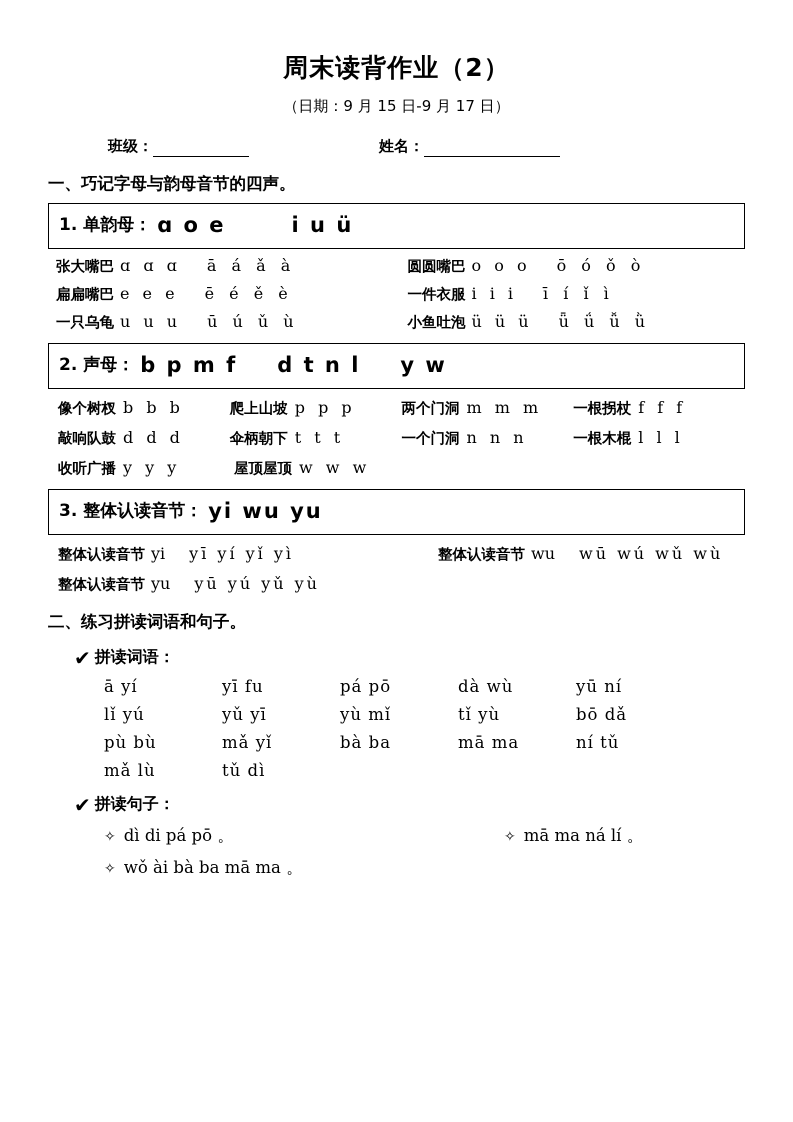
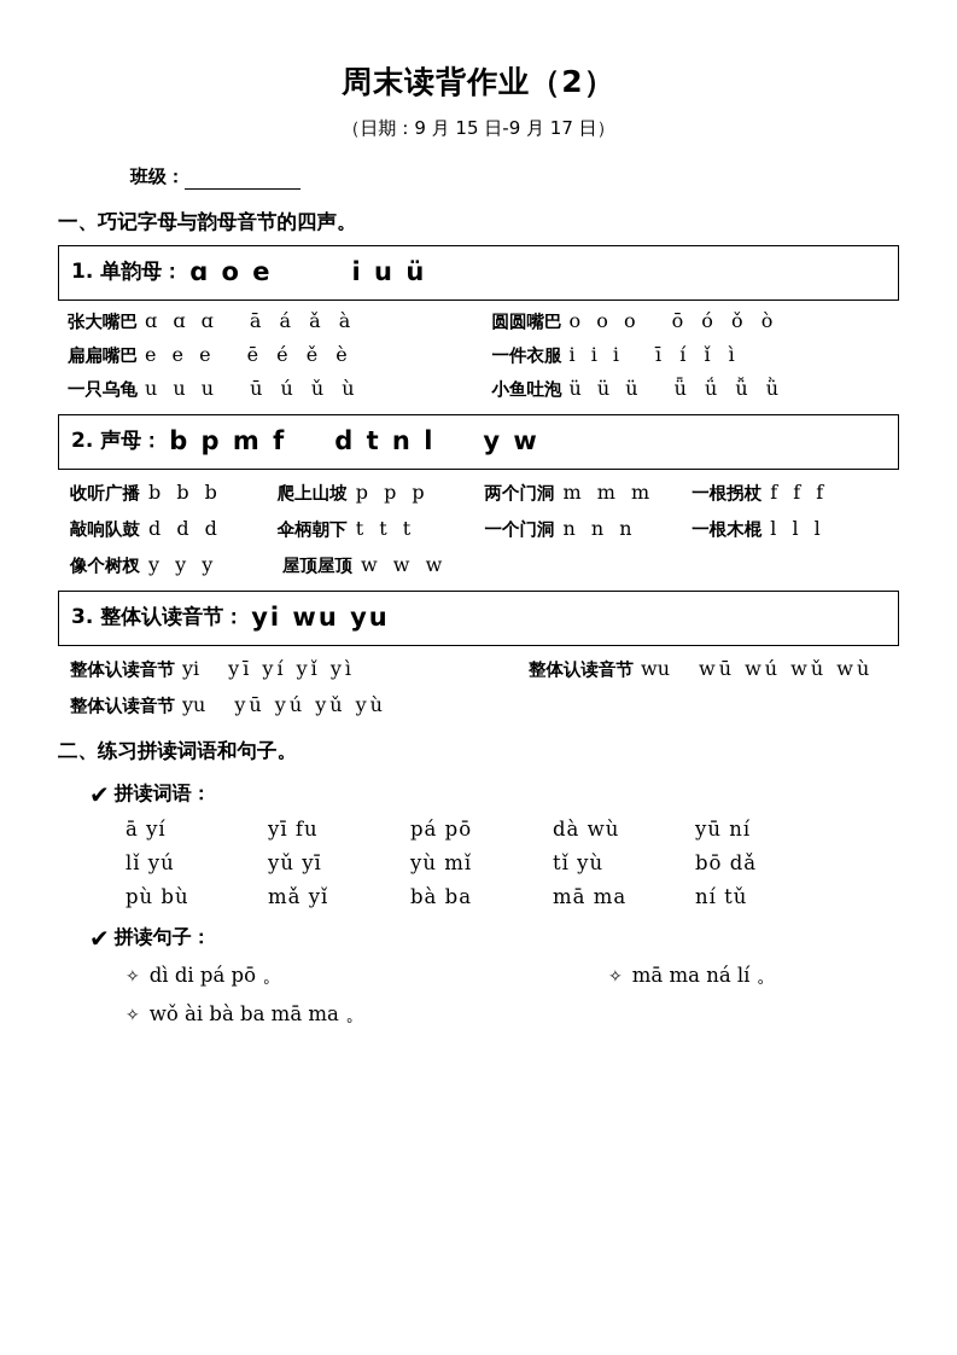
  周末读背作业（2）
  （日期：9 月 15 日-9 月 17 日）
  班级：
- 姓名：
  一、巧记字母与韵母音节的四声。
  1. 单韵母：
  ɑ o e
  i u ü
  张大嘴巴
  ɑ ɑ ɑ
  ā á ǎ à
  圆圆嘴巴
  o o o
  ō ó ǒ ò
  扁扁嘴巴
  e e e
  ē é ě è
  一件衣服
  i i i
  ī í ǐ ì
  一只乌龟
  u u u
  ū ú ǔ ù
  小鱼吐泡
  ü ü ü
  ǖ ǘ ǚ ǜ
  2. 声母：
  b p m f
  d t n l
  y w
- 像个树杈
+ 收听广播
  b b b
  爬上山坡
  p p p
  两个门洞
  m m m
  一根拐杖
  f f f
  敲响队鼓
  d d d
  伞柄朝下
  t t t
  一个门洞
  n n n
  一根木棍
  l l l
- 收听广播
+ 像个树杈
  y y y
  屋顶屋顶
  w w w
  3. 整体认读音节：
  yi wu yu
  整体认读音节
  yi
  yī yí yǐ yì
  整体认读音节
  wu
  wū wú wǔ wù
  整体认读音节
  yu
  yū yú yǔ yù
  二、练习拼读词语和句子。
  ✔
  拼读词语：
  ā yí
  yī fu
  pá pō
  dà wù
  yū ní
  lǐ yú
  yǔ yī
  yù mǐ
  tǐ yù
  bō dǎ
  pù bù
  mǎ yǐ
  bà ba
  mā ma
  ní tǔ
- mǎ lù
- tǔ dì
  ✔
  拼读句子：
  ✧
  dì di pá pō 。
  ✧
  mā ma ná lí 。
  ✧
  wǒ ài bà ba mā ma 。
